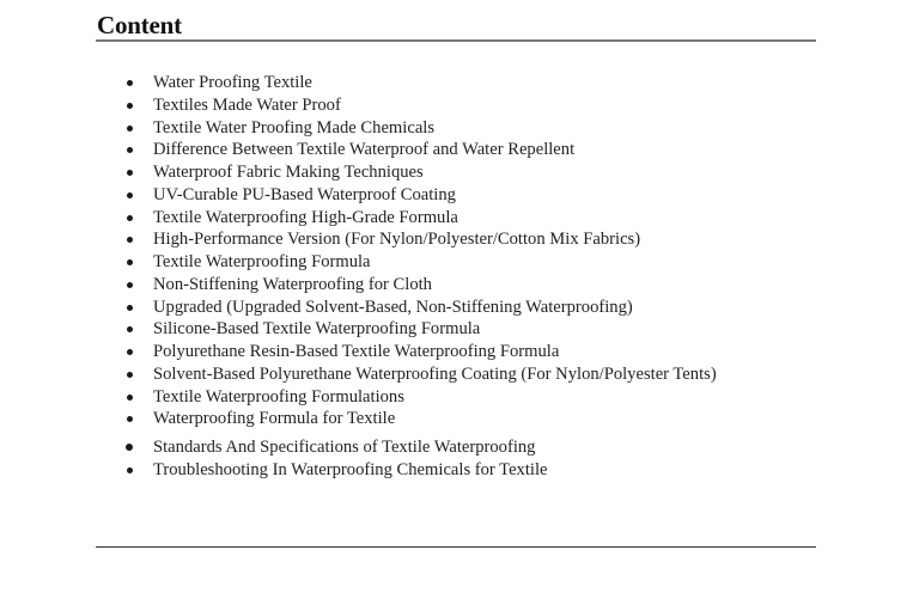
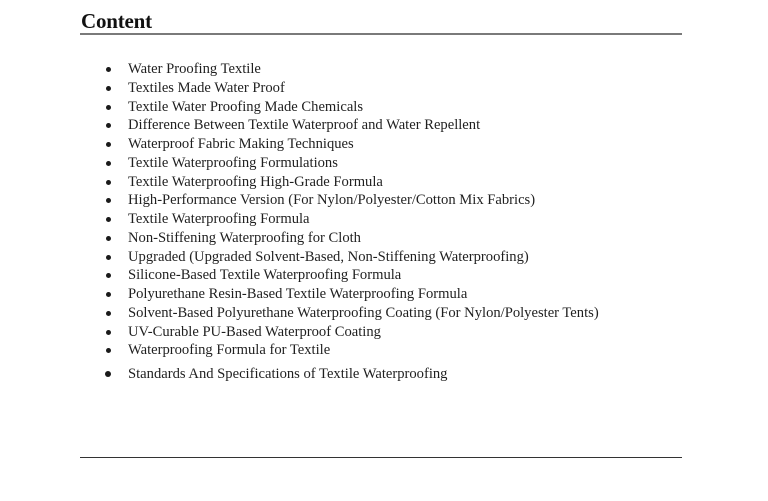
  Content
  Water Proofing Textile
  Textiles Made Water Proof
  Textile Water Proofing Made Chemicals
  Difference Between Textile Waterproof and Water Repellent
  Waterproof Fabric Making Techniques
- UV-Curable PU-Based Waterproof Coating
+ Textile Waterproofing Formulations
  Textile Waterproofing High-Grade Formula
  High-Performance Version (For Nylon/Polyester/Cotton Mix Fabrics)
  Textile Waterproofing Formula
  Non-Stiffening Waterproofing for Cloth
  Upgraded (Upgraded Solvent-Based, Non-Stiffening Waterproofing)
  Silicone-Based Textile Waterproofing Formula
  Polyurethane Resin-Based Textile Waterproofing Formula
  Solvent-Based Polyurethane Waterproofing Coating (For Nylon/Polyester Tents)
- Textile Waterproofing Formulations
+ UV-Curable PU-Based Waterproof Coating
  Waterproofing Formula for Textile
  Standards And Specifications of Textile Waterproofing
- Troubleshooting In Waterproofing Chemicals for Textile
